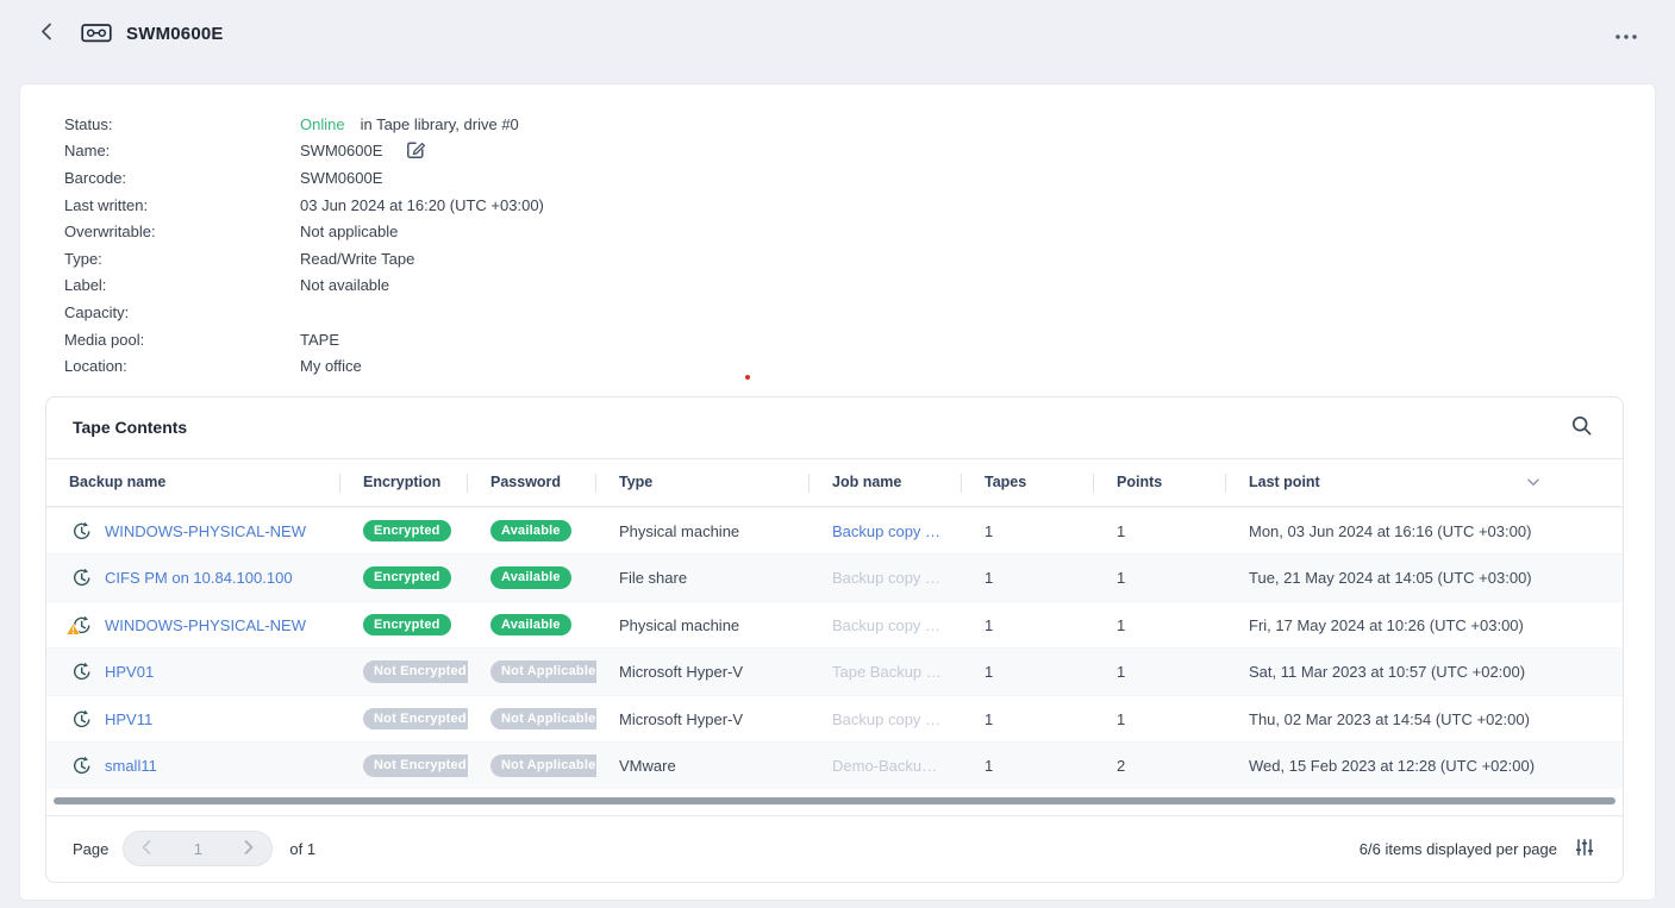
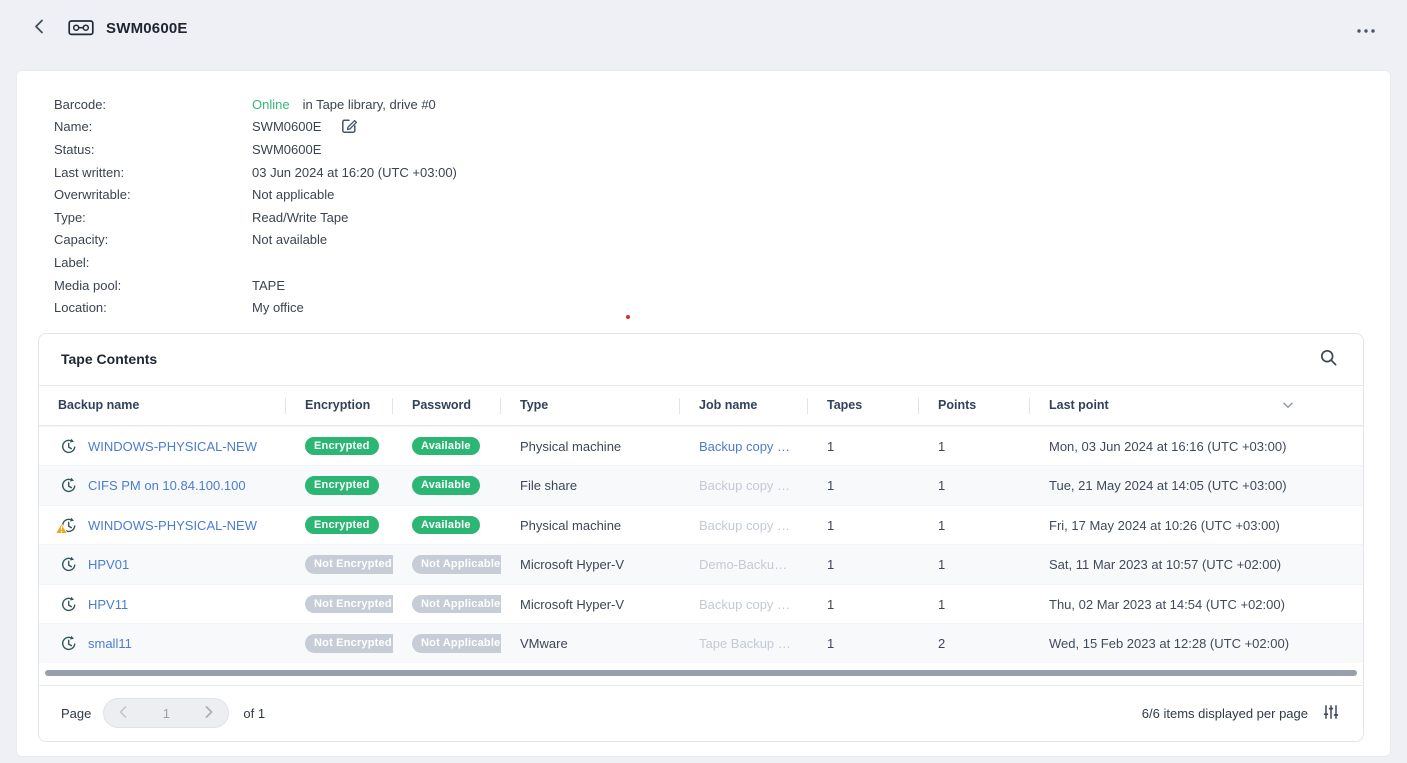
  SWM0600E
- Status:
+ Barcode:
  Online
  in Tape library, drive #0
  Name:
  SWM0600E
- Barcode:
+ Status:
  SWM0600E
  Last written:
  03 Jun 2024 at 16:20 (UTC +03:00)
  Overwritable:
  Not applicable
  Type:
  Read/Write Tape
- Label:
+ Capacity:
  Not available
- Capacity:
+ Label:
  Media pool:
  TAPE
  Location:
  My office
  Tape Contents
  Backup name
  Encryption
  Password
  Type
  Job name
  Tapes
  Points
  Last point
  WINDOWS-PHYSICAL-NEW
  Encrypted
  Available
  Physical machine
  Backup copy …
  1
  1
  Mon, 03 Jun 2024 at 16:16 (UTC +03:00)
  CIFS PM on 10.84.100.100
  Encrypted
  Available
  File share
  Backup copy …
  1
  1
  Tue, 21 May 2024 at 14:05 (UTC +03:00)
  WINDOWS-PHYSICAL-NEW
  Encrypted
  Available
  Physical machine
  Backup copy …
  1
  1
  Fri, 17 May 2024 at 10:26 (UTC +03:00)
  HPV01
  Not Encrypted
  Not Applicable
  Microsoft Hyper-V
- Tape Backup …
+ Demo-Backu…
  1
  1
  Sat, 11 Mar 2023 at 10:57 (UTC +02:00)
  HPV11
  Not Encrypted
  Not Applicable
  Microsoft Hyper-V
  Backup copy …
  1
  1
  Thu, 02 Mar 2023 at 14:54 (UTC +02:00)
  small11
  Not Encrypted
  Not Applicable
  VMware
- Demo-Backu…
+ Tape Backup …
  1
  2
  Wed, 15 Feb 2023 at 12:28 (UTC +02:00)
  Page
  1
  of 1
  6/6 items displayed per page
